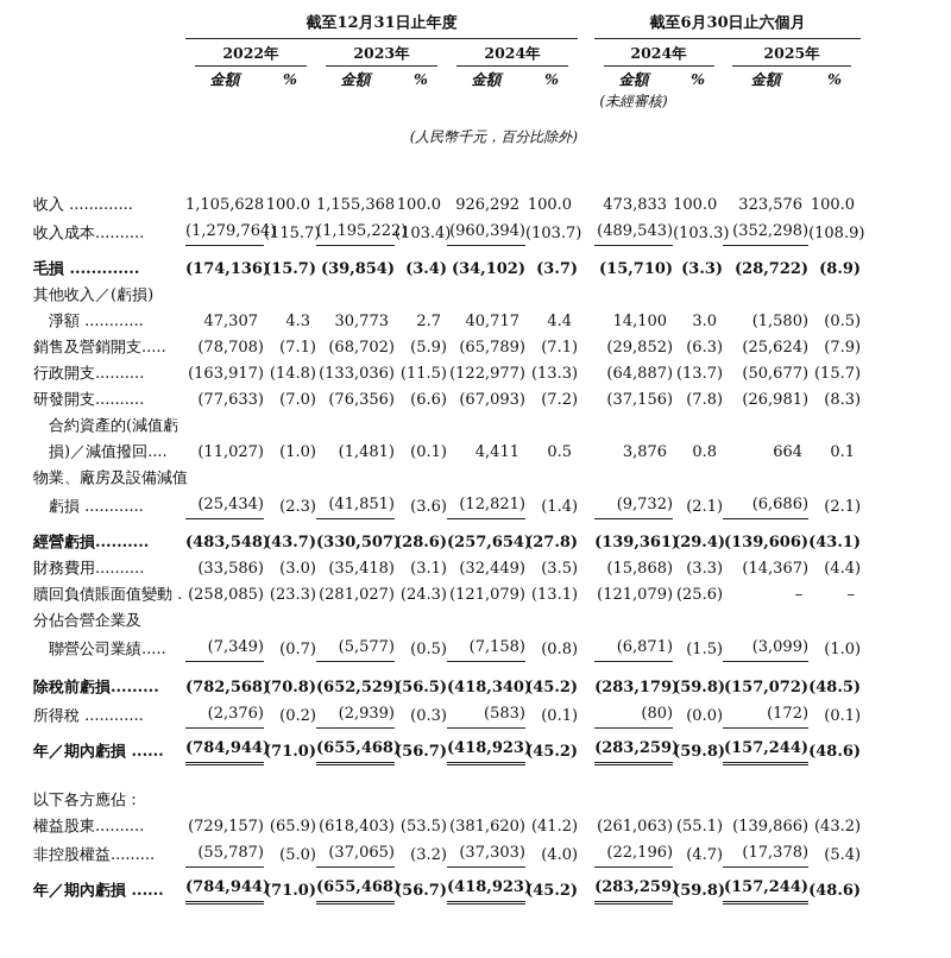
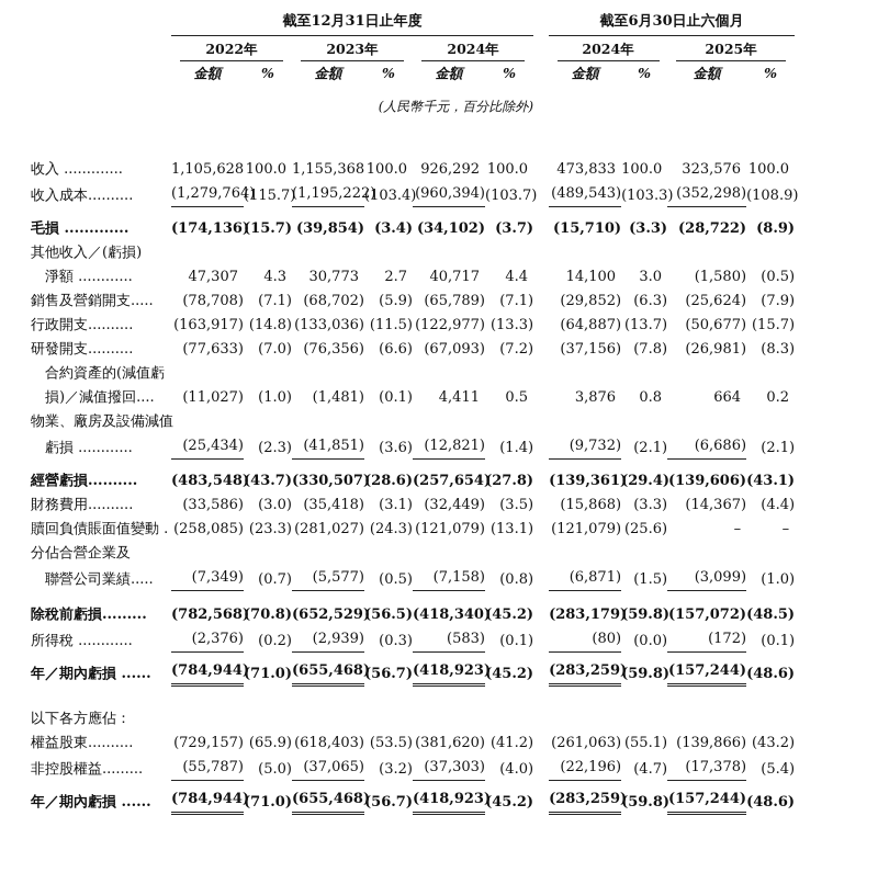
  	截至12月31日止年度		截至6月30日止六個月
  	2022年	2023年	2024年		2024年	2025年
  	金額	%	金額	%	金額	%		金額	%	金額	%
- 		(未經審核)
  	(人民幣千元，百分比除外)
  收入 .............	1,105,628	100.0	1,155,368	100.0	926,292	100.0		473,833	100.0	323,576	100.0
  收入成本..........	(1,279,76	(115.7	(1,195,22	(103.4)	(960,394)	(103.7)		(489,543)	(103.3)	(352,298)	(108.9)
  毛損 .............	(174,136	(15.7)	(39,854)	(3.4)	(34,102)	(3.7)		(15,710)	(3.3)	(28,722)	(8.9)
  其他收入／(虧損)
  淨額 ............	47,307	4.3	30,773	2.7	40,717	4.4		14,100	3.0	(1,580)	(0.5)
  銷售及營銷開支.....	(78,708)	(7.1)	(68,702)	(5.9)	(65,789)	(7.1)		(29,852)	(6.3)	(25,624)	(7.9)
  行政開支..........	(163,917)	(14.8)	(133,036)	(11.5)	(122,977)	(13.3)		(64,887)	(13.7)	(50,677)	(15.7)
  研發開支..........	(77,633)	(7.0)	(76,356)	(6.6)	(67,093)	(7.2)		(37,156)	(7.8)	(26,981)	(8.3)
  合約資產的(減值虧
- 損)／減值撥回....	(11,027)	(1.0)	(1,481)	(0.1)	4,411	0.5		3,876	0.8	664	0.1
+ 損)／減值撥回....	(11,027)	(1.0)	(1,481)	(0.1)	4,411	0.5		3,876	0.8	664	0.2
  物業、廠房及設備減值
  虧損 ............	(25,434)	(2.3)	(41,851)	(3.6)	(12,821)	(1.4)		(9,732)	(2.1)	(6,686)	(2.1)
  經營虧損..........	(483,548	(43.7)	(330,507	(28.6)	(257,654	(27.8)		(139,361	(29.4)	(139,606)	(43.1)
  財務費用..........	(33,586)	(3.0)	(35,418)	(3.1)	(32,449)	(3.5)		(15,868)	(3.3)	(14,367)	(4.4)
  贖回負債賬面值變動 .	(258,085)	(23.3)	(281,027)	(24.3)	(121,079)	(13.1)		(121,079)	(25.6)	–	–
  分佔合營企業及
  聯營公司業績.....	(7,349)	(0.7)	(5,577)	(0.5)	(7,158)	(0.8)		(6,871)	(1.5)	(3,099)	(1.0)
  除稅前虧損.........	(782,568	(70.8)	(652,529	(56.5)	(418,340	(45.2)		(283,179	(59.8)	(157,072)	(48.5)
  所得稅 ............	(2,376)	(0.2)	(2,939)	(0.3)	(583)	(0.1)		(80)	(0.0)	(172)	(0.1)
  年／期內虧損 ......	(784,944	(71.0)	(655,468	(56.7)	(418,923	(45.2)		(283,259	(59.8)	(157,244)	(48.6)
  以下各方應佔：
  權益股東..........	(729,157)	(65.9)	(618,403)	(53.5)	(381,620)	(41.2)		(261,063)	(55.1)	(139,866)	(43.2)
  非控股權益.........	(55,787)	(5.0)	(37,065)	(3.2)	(37,303)	(4.0)		(22,196)	(4.7)	(17,378)	(5.4)
  年／期內虧損 ......	(784,944	(71.0)	(655,468	(56.7)	(418,923	(45.2)		(283,259	(59.8)	(157,244)	(48.6)
